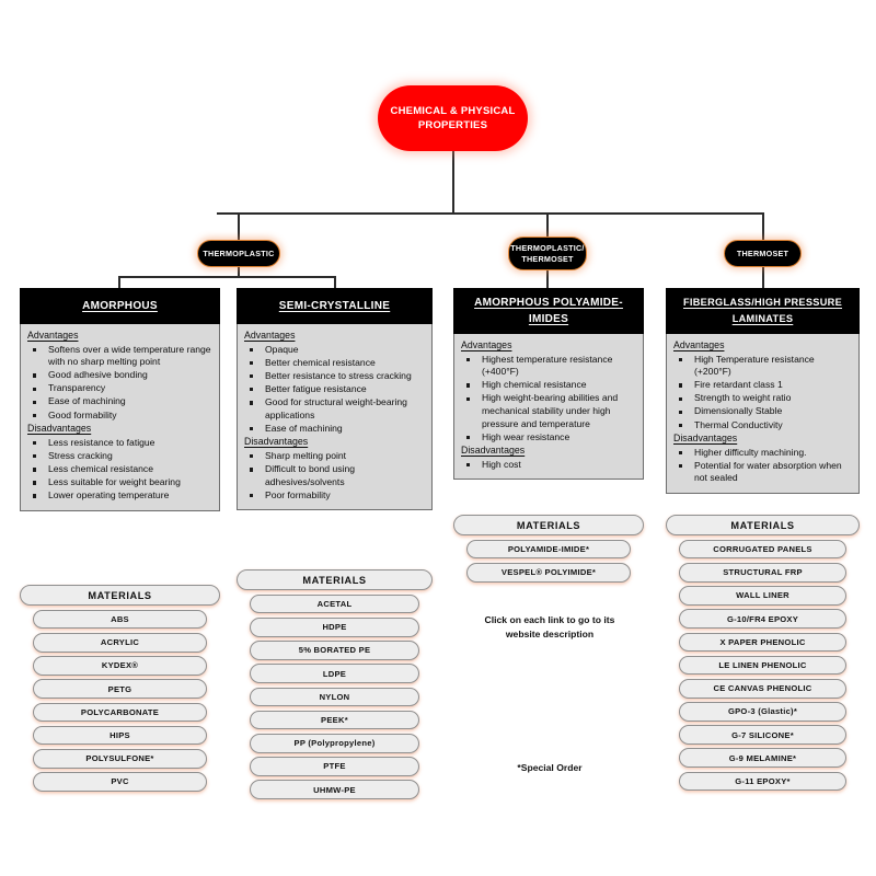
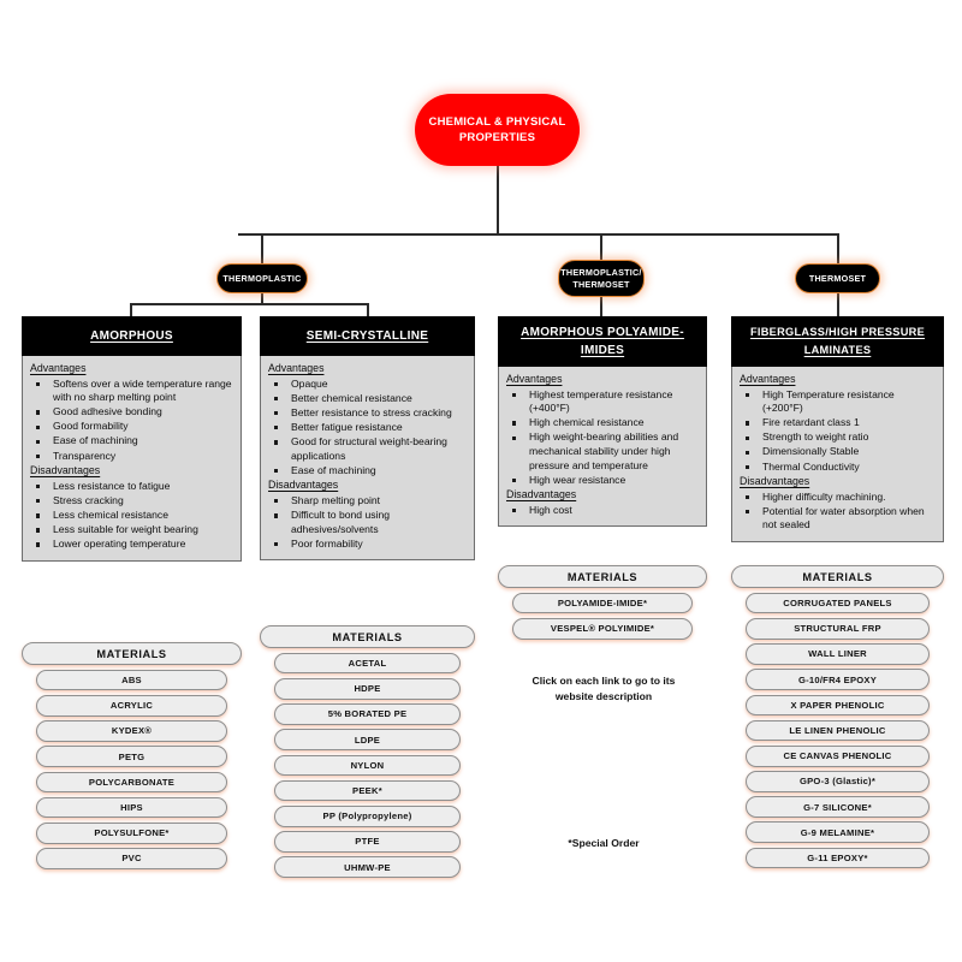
  CHEMICAL & PHYSICAL PROPERTIES
  THERMOPLASTIC
  THERMOPLASTIC/ THERMOSET
  THERMOSET
  AMORPHOUS
  Advantages
  Softens over a wide temperature range with no sharp melting point
  Good adhesive bonding
- Transparency
+ Good formability
  Ease of machining
- Good formability
+ Transparency
  Disadvantages
  Less resistance to fatigue
  Stress cracking
  Less chemical resistance
  Less suitable for weight bearing
  Lower operating temperature
  MATERIALS
  ABS
  ACRYLIC
  KYDEX®
  PETG
  POLYCARBONATE
  HIPS
  POLYSULFONE*
  PVC
  SEMI-CRYSTALLINE
  Advantages
  Opaque
  Better chemical resistance
  Better resistance to stress cracking
  Better fatigue resistance
  Good for structural weight-bearing applications
  Ease of machining
  Disadvantages
  Sharp melting point
  Difficult to bond using adhesives/solvents
  Poor formability
  MATERIALS
  ACETAL
  HDPE
  5% BORATED PE
  LDPE
  NYLON
  PEEK*
  PP (Polypropylene)
  PTFE
  UHMW-PE
  AMORPHOUS POLYAMIDE-IMIDES
  Advantages
  Highest temperature resistance (+400°F)
  High chemical resistance
  High weight-bearing abilities and mechanical stability under high pressure and temperature
  High wear resistance
  Disadvantages
  High cost
  MATERIALS
  POLYAMIDE-IMIDE*
  VESPEL® POLYIMIDE*
  Click on each link to go to its website description
  *Special Order
  FIBERGLASS/HIGH PRESSURE LAMINATES
  Advantages
  High Temperature resistance (+200°F)
  Fire retardant class 1
  Strength to weight ratio
  Dimensionally Stable
  Thermal Conductivity
  Disadvantages
  Higher difficulty machining.
  Potential for water absorption when not sealed
  MATERIALS
  CORRUGATED PANELS
  STRUCTURAL FRP
  WALL LINER
  G-10/FR4 EPOXY
  X PAPER PHENOLIC
  LE LINEN PHENOLIC
  CE CANVAS PHENOLIC
  GPO-3 (Glastic)*
  G-7 SILICONE*
  G-9 MELAMINE*
  G-11 EPOXY*
